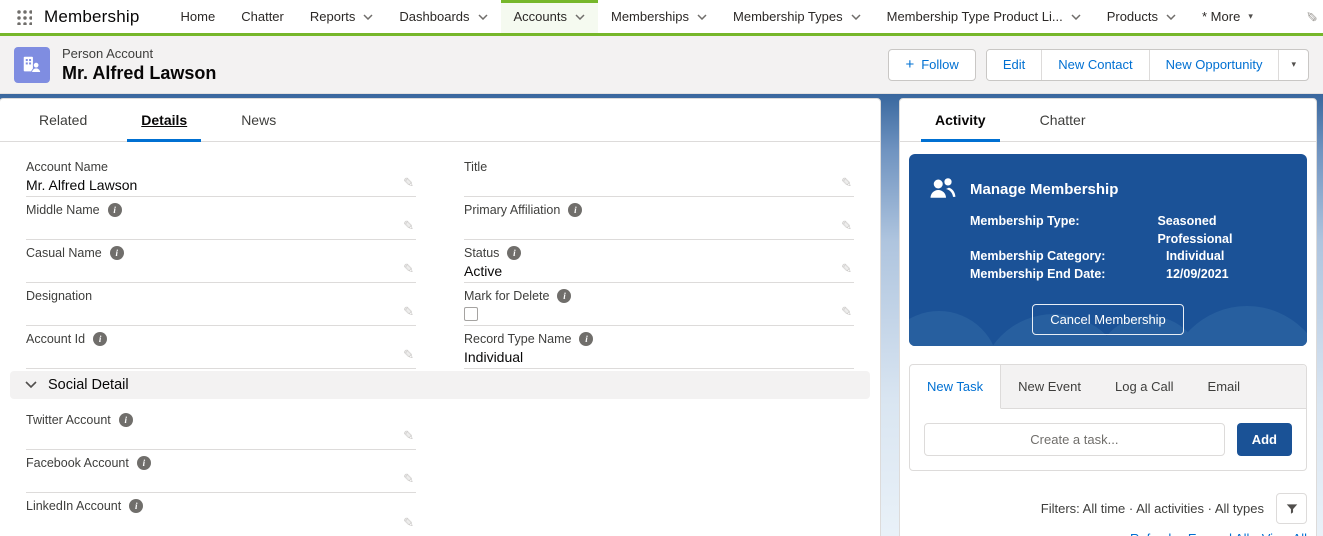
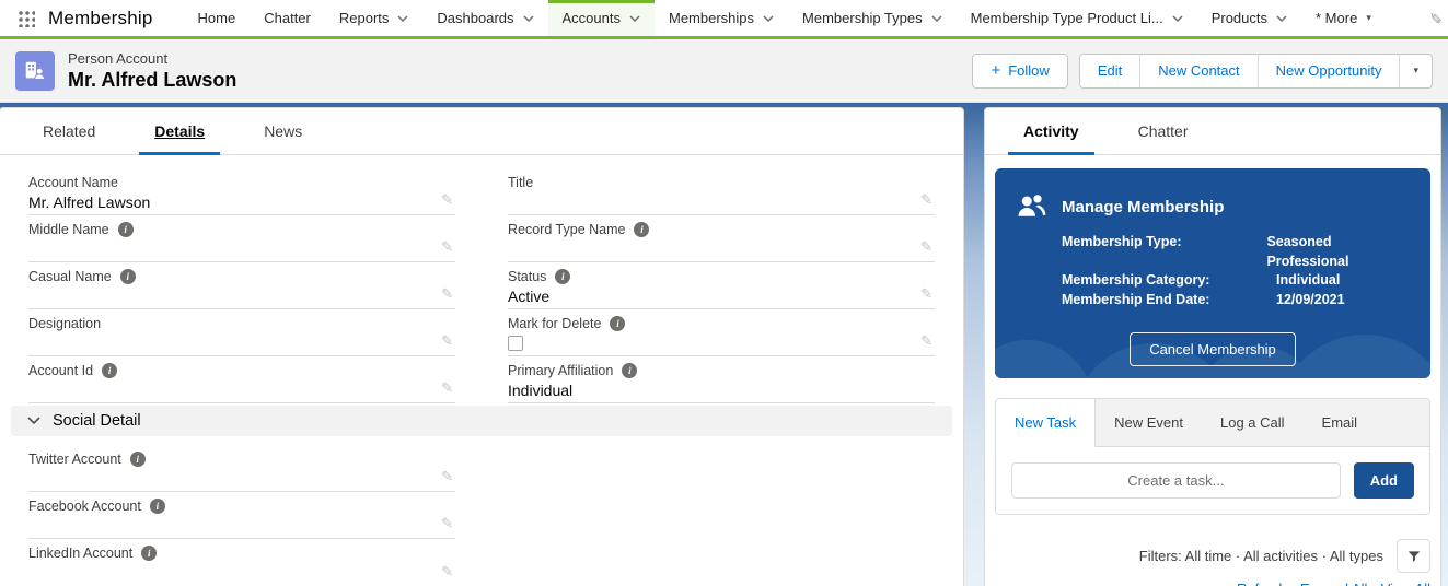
  Membership
  Home
  Chatter
  Reports
  Dashboards
  Accounts
  Memberships
  Membership Types
  Membership Type Product Li...
  Products
  * More
  ▾
  Person Account
  Mr. Alfred Lawson
  +
  Follow
  Edit
  New Contact
  New Opportunity
  ▾
  Related
  Details
  News
  Account Name
  Mr. Alfred Lawson
  ✎
  Middle Name
  i
  ✎
  Casual Name
  i
  ✎
  Designation
  ✎
  Account Id
  i
  ✎
  Title
  ✎
- Primary Affiliation
+ Record Type Name
  i
  ✎
  Status
  i
  Active
  ✎
  Mark for Delete
  i
  ✎
- Record Type Name
+ Primary Affiliation
  i
  Individual
  Social Detail
  Twitter Account
  i
  ✎
  Facebook Account
  i
  ✎
  LinkedIn Account
  i
  ✎
  Activity
  Chatter
  Manage Membership
  Membership Type:
  Seasoned Professional
  Membership Category:
  Individual
  Membership End Date:
  12/09/2021
  Cancel Membership
  New Task
  New Event
  Log a Call
  Email
  Create a task...
  Add
  Filters: All time · All activities · All types
